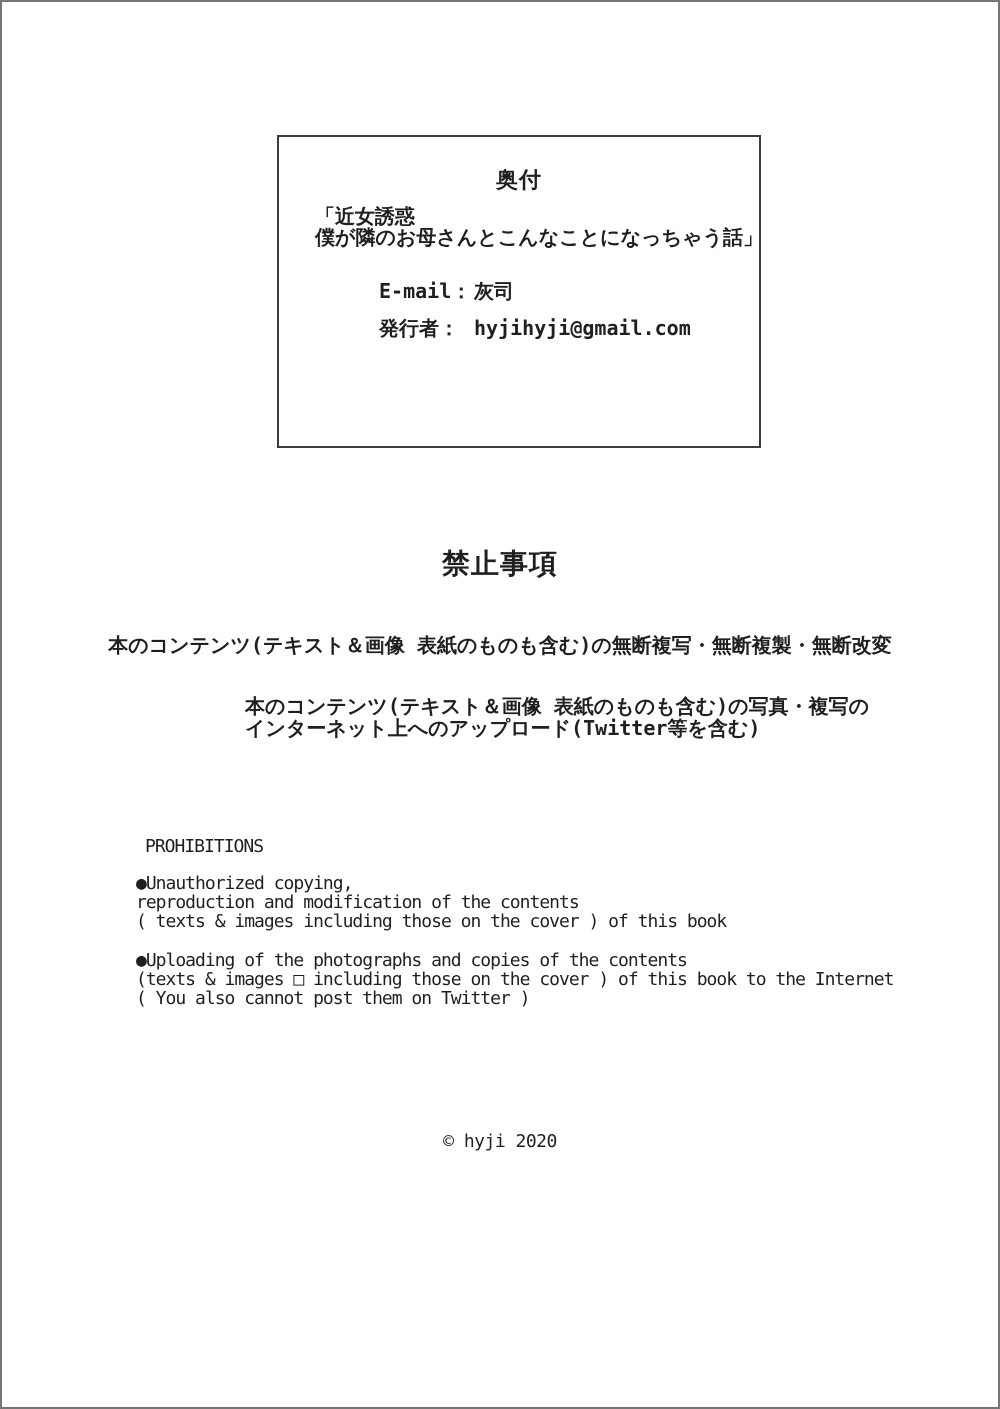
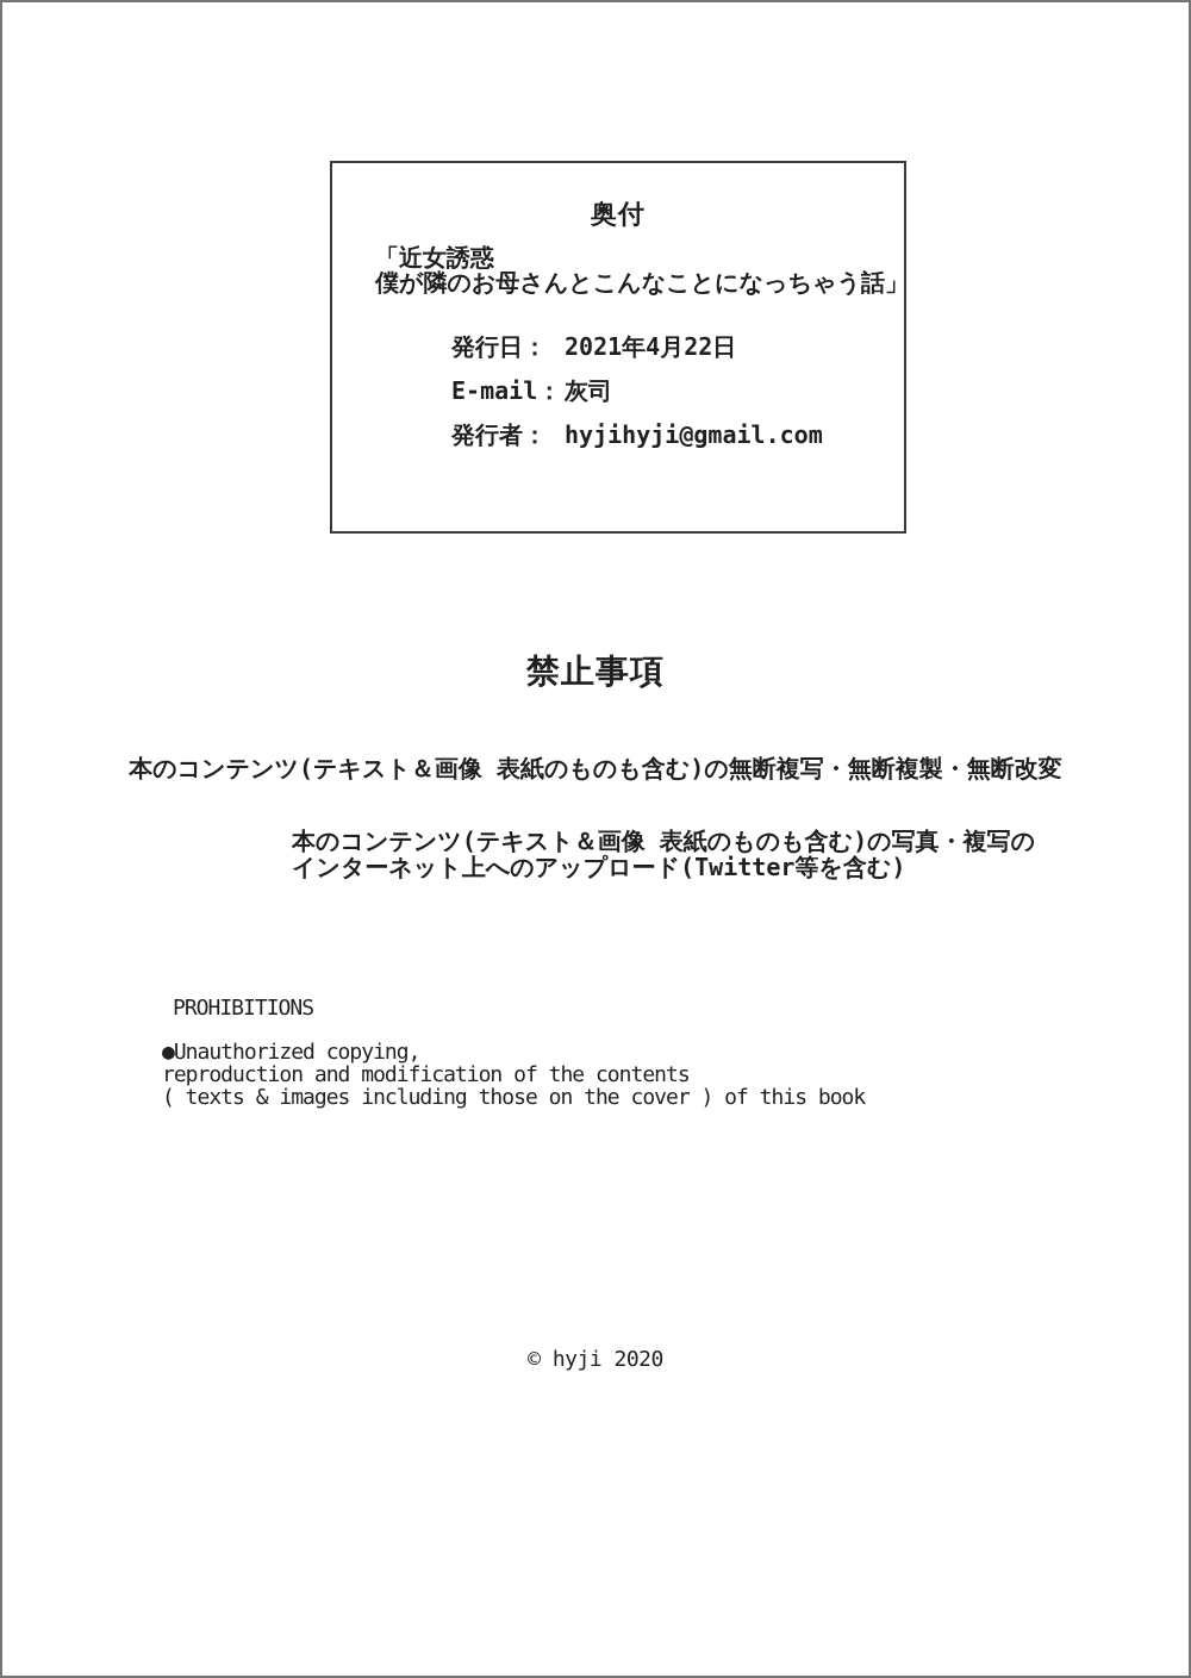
  奥付
  「近女誘惑
  僕が隣のお母さんとこんなことになっちゃう話」
+ 発行日：
+ 2021年4月22日
  E-mail：
  灰司
  発行者：
  hyjihyji@gmail.com
  禁止事項
  本のコンテンツ(テキスト＆画像 表紙のものも含む)の無断複写・無断複製・無断改変
  本のコンテンツ(テキスト＆画像 表紙のものも含む)の写真・複写の
  インターネット上へのアップロード(Twitter等を含む)
  PROHIBITIONS
  ●Unauthorized copying,
  reproduction and modification of the contents
  ( texts & images including those on the cover ) of this book
- ●Uploading of the photographs and copies of the contents
- (texts & images □ including those on the cover ) of this book to the Internet
- ( You also cannot post them on Twitter )
  © hyji 2020
